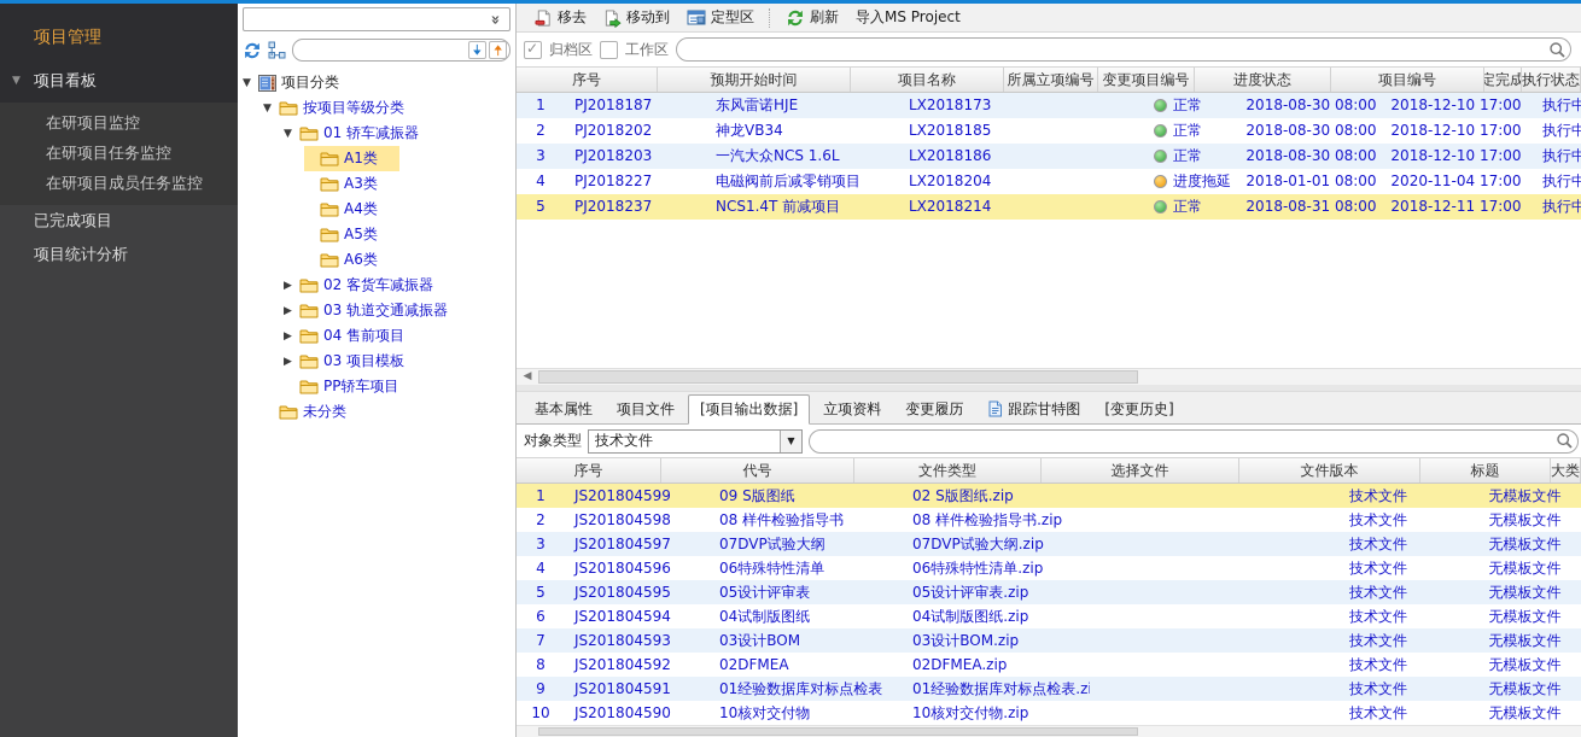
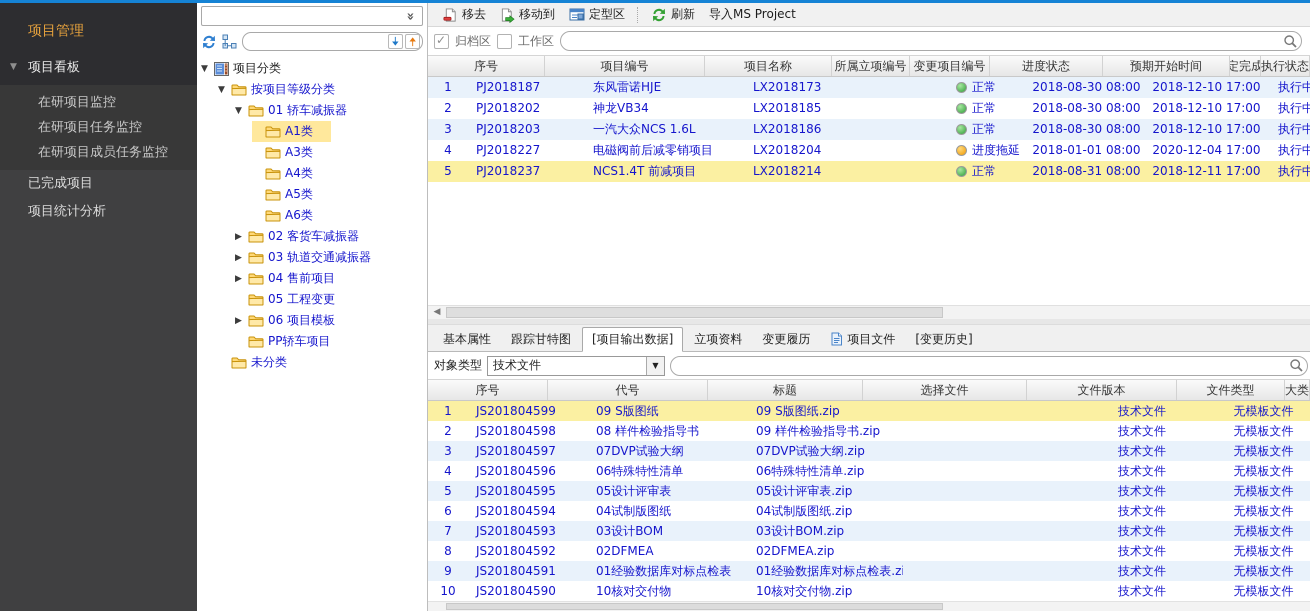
  项目管理
  项目看板
  在研项目监控
  在研项目任务监控
  在研项目成员任务监控
  已完成项目
  项目统计分析
  项目分类
  按项目等级分类
  01 轿车减振器
  A1类
  A3类
  A4类
  A5类
  A6类
  02 客货车减振器
  03 轨道交通减振器
  04 售前项目
+ 05 工程变更
- 03 项目模板
+ 06 项目模板
  PP轿车项目
  未分类
  移去
  移动到
  定型区
  刷新
  导入MS Project
  归档区
  工作区
  序号
- 预期开始时间
+ 项目编号
  项目名称
  所属立项编号
  变更项目编号
  进度状态
- 项目编号
+ 预期开始时间
  执行状态
  1
  PJ2018187
  东风雷诺HJE
  LX2018173
  正常
  2018-08-30 08:00
  2018-12-10 17:00
  执行中
  2
  PJ2018202
  神龙VB34
  LX2018185
  正常
  2018-08-30 08:00
  2018-12-10 17:00
  执行中
  3
  PJ2018203
  一汽大众NCS 1.6L
  LX2018186
  正常
  2018-08-30 08:00
  2018-12-10 17:00
  执行中
  4
  PJ2018227
  电磁阀前后减零销项目
  LX2018204
  进度拖延
  2018-01-01 08:00
- 2020-11-04 17:00
+ 2020-12-04 17:00
  执行中
  5
  PJ2018237
  NCS1.4T 前减项目
  LX2018214
  正常
  2018-08-31 08:00
  2018-12-11 17:00
  执行中
  基本属性
- 项目文件
+ 跟踪甘特图
  [项目输出数据]
  立项资料
  变更履历
- 跟踪甘特图
+ 项目文件
  [变更历史]
  对象类型
  技术文件
  序号
  代号
- 文件类型
+ 标题
  选择文件
  文件版本
- 标题
+ 文件类型
  大类
  1
  JS201804599
  09 S版图纸
- 02 S版图纸.zip
+ 09 S版图纸.zip
  技术文件
  无模板文件
  2
  JS201804598
  08 样件检验指导书
- 08 样件检验指导书.zip
+ 09 样件检验指导书.zip
  技术文件
  无模板文件
  3
  JS201804597
  07DVP试验大纲
  07DVP试验大纲.zip
  技术文件
  无模板文件
  4
  JS201804596
  06特殊特性清单
  06特殊特性清单.zip
  技术文件
  无模板文件
  5
  JS201804595
  05设计评审表
  05设计评审表.zip
  技术文件
  无模板文件
  6
  JS201804594
  04试制版图纸
  04试制版图纸.zip
  技术文件
  无模板文件
  7
  JS201804593
  03设计BOM
  03设计BOM.zip
  技术文件
  无模板文件
  8
  JS201804592
  02DFMEA
  02DFMEA.zip
  技术文件
  无模板文件
  9
  JS201804591
  01经验数据库对标点检表
  01经验数据库对标点检表.z
  技术文件
  无模板文件
  10
  JS201804590
  10核对交付物
  10核对交付物.zip
  技术文件
  无模板文件
